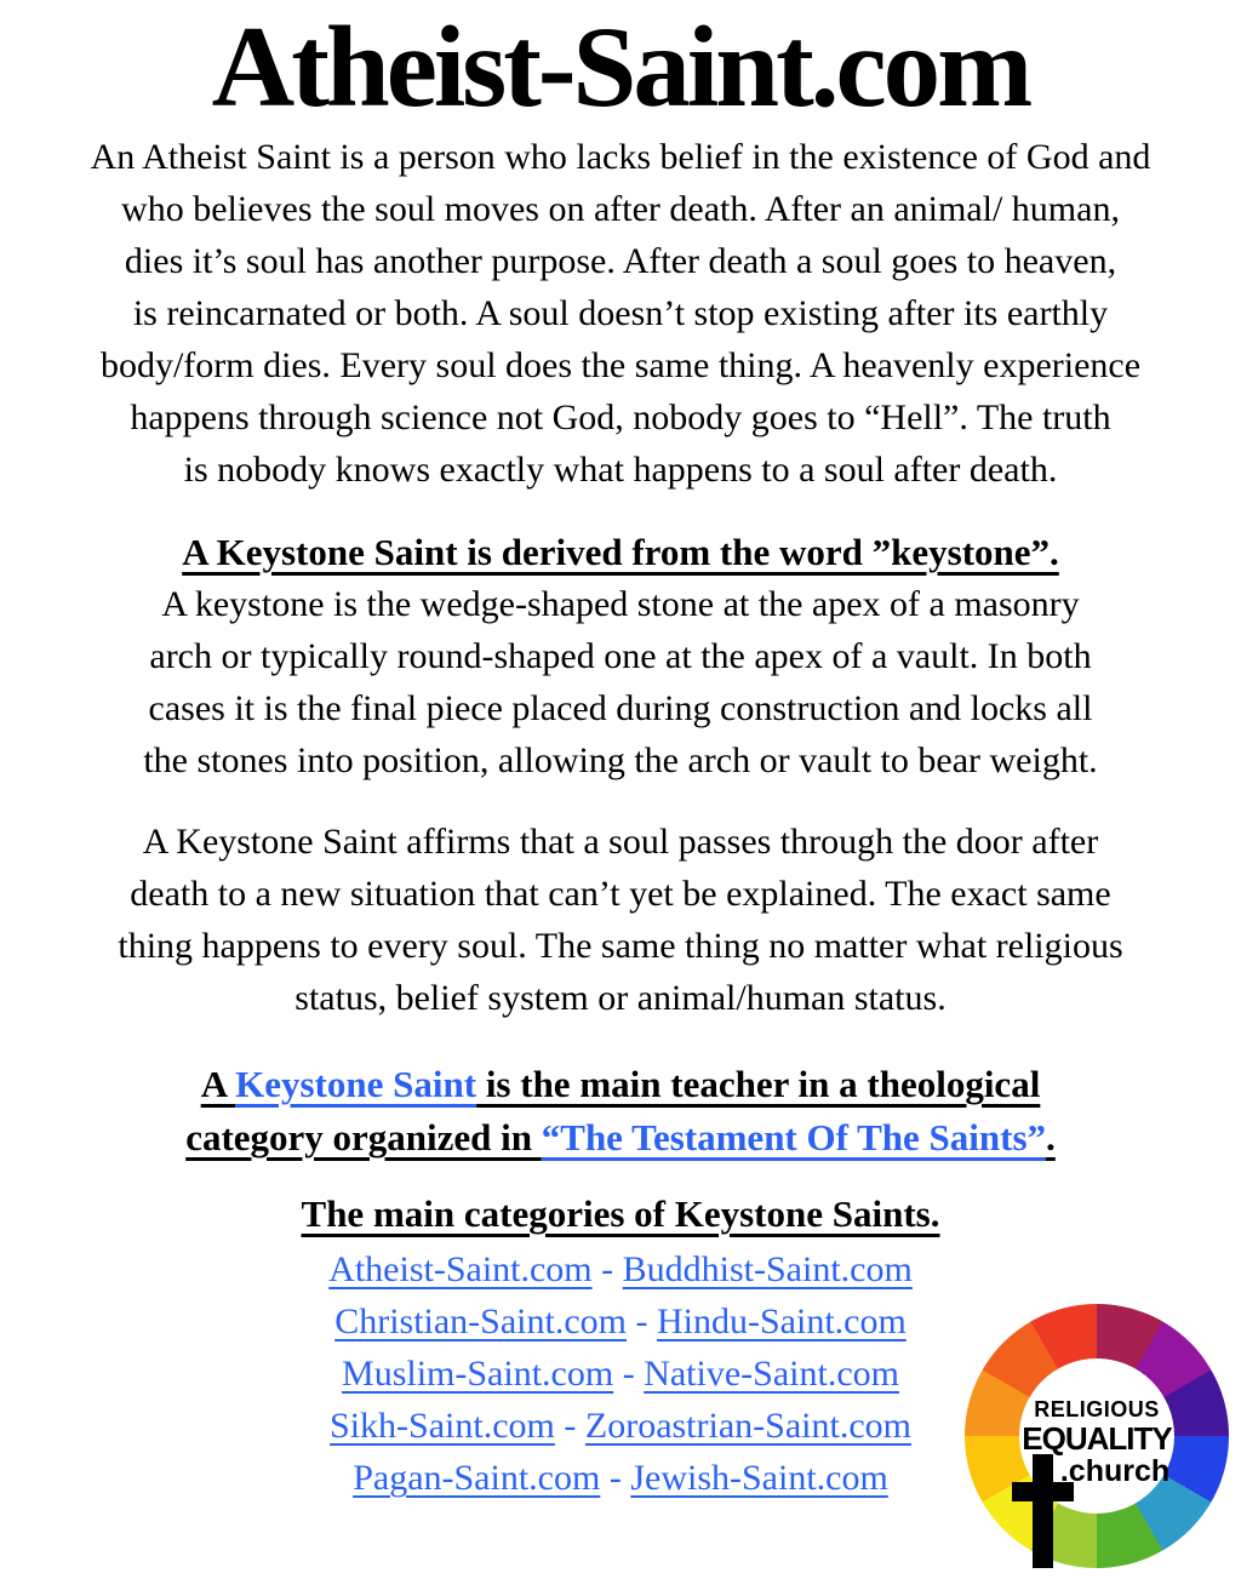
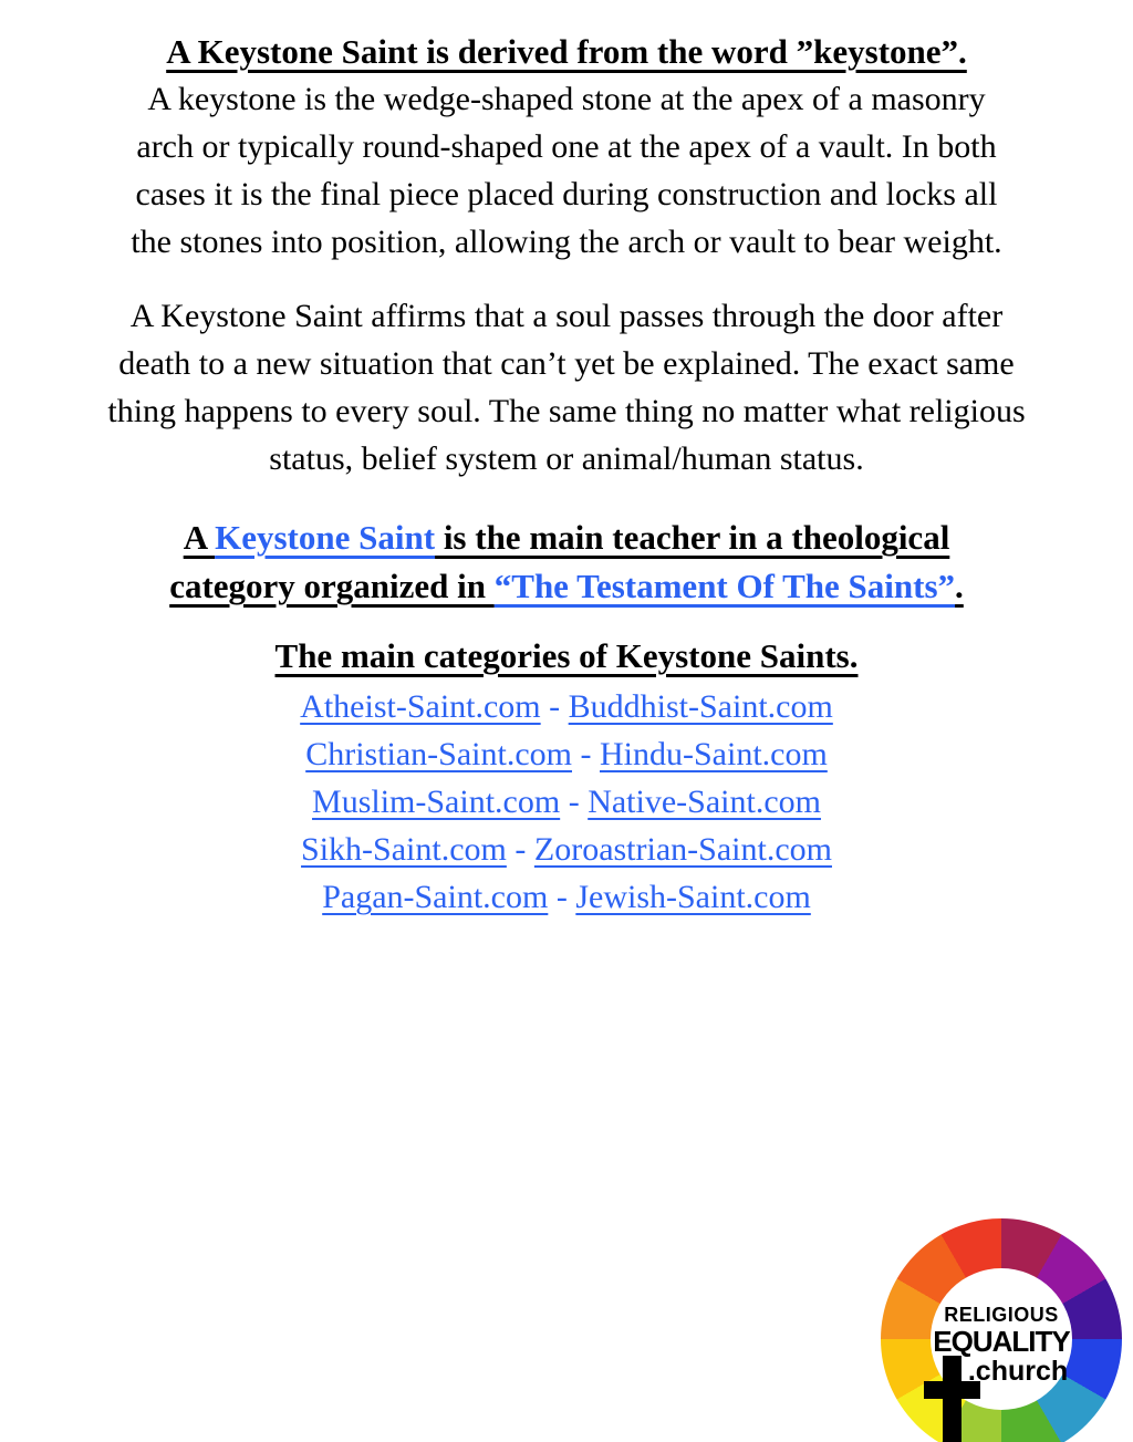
- Atheist-Saint.com
- An Atheist Saint is a person who lacks belief in the existence of God and
- who believes the soul moves on after death. After an animal/ human,
- dies it’s soul has another purpose. After death a soul goes to heaven,
- is reincarnated or both. A soul doesn’t stop existing after its earthly
- body/form dies. Every soul does the same thing. A heavenly experience
- happens through science not God, nobody goes to “Hell”. The truth
- is nobody knows exactly what happens to a soul after death.
  A Keystone Saint is derived from the word ”keystone”.
  A keystone is the wedge-shaped stone at the apex of a masonry
  arch or typically round-shaped one at the apex of a vault. In both
  cases it is the final piece placed during construction and locks all
  the stones into position, allowing the arch or vault to bear weight.
  A Keystone Saint affirms that a soul passes through the door after
  death to a new situation that can’t yet be explained. The exact same
  thing happens to every soul. The same thing no matter what religious
  status, belief system or animal/human status.
  A Keystone Saint is the main teacher in a theological
  category organized in “The Testament Of The Saints”.
  The main categories of Keystone Saints.
  Atheist-Saint.com - Buddhist-Saint.com
  Christian-Saint.com - Hindu-Saint.com
  Muslim-Saint.com - Native-Saint.com
  Sikh-Saint.com - Zoroastrian-Saint.com
  Pagan-Saint.com - Jewish-Saint.com
  RELIGIOUS
  EQUALITY
  .church
